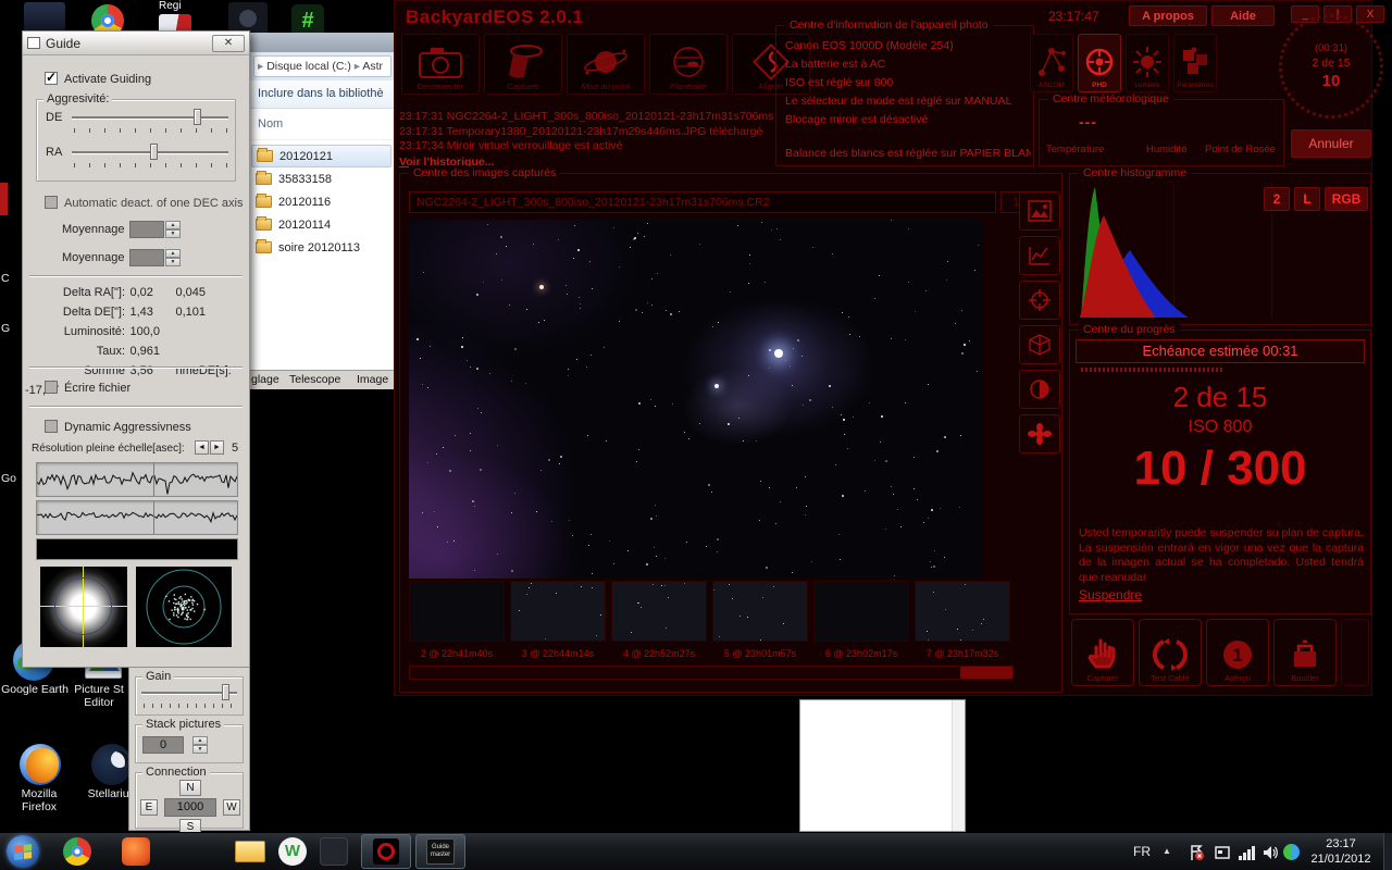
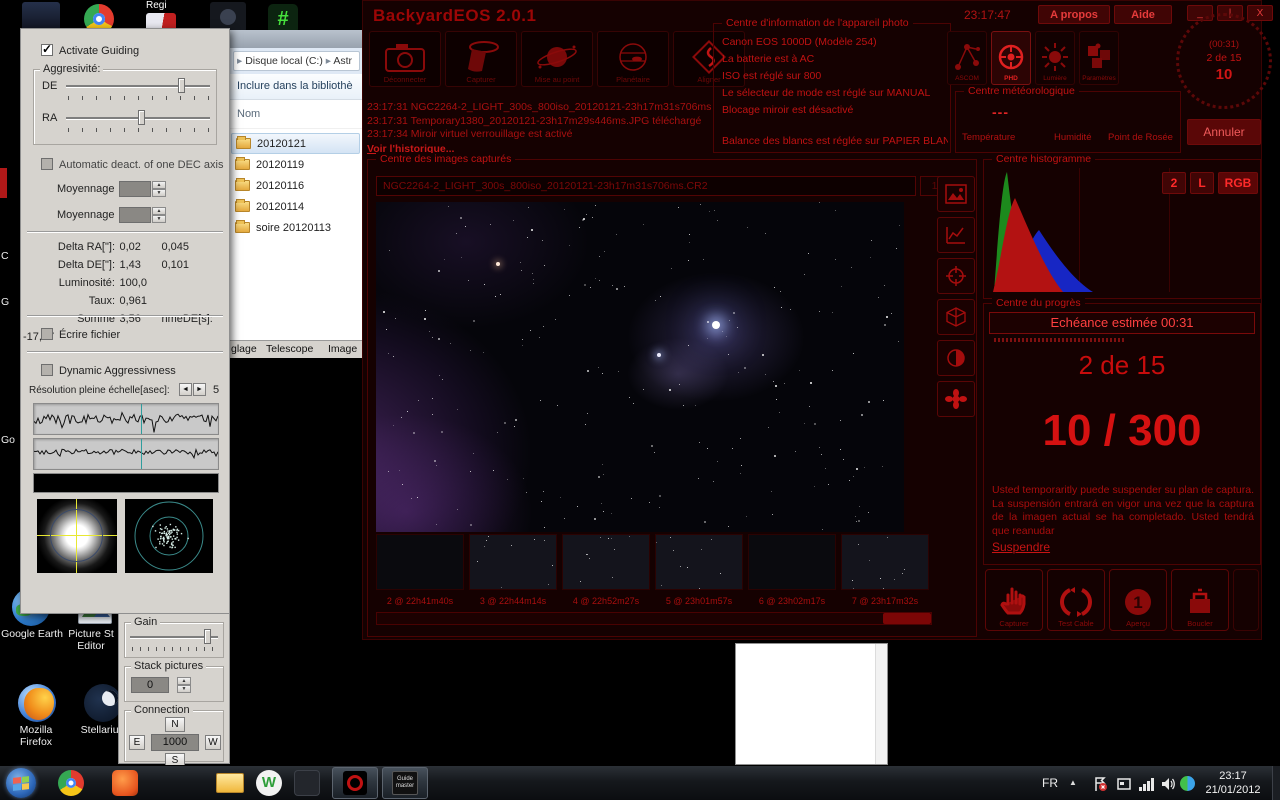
  Regi
  #
  C
  G
  Go
  Google Earth
  Picture St
  Editor
  Mozilla Firefox
  Stellariu
  ▸ Disque local (C:) ▸ Astr
  Inclure dans la bibliothè
  Nom
  20120121
- 35833158
+ 20120119
  20120116
  20120114
  soire 20120113
  glage
  Telescope
  Image
  BackyardEOS 2.0.1
  23:17:47
  A propos
  Aide
  _
  |
  X
  Déconnecter
  Capturer
  Mise au point
  Planétaire
  Aligner
  23:17:31 NGC2264-2_LIGHT_300s_800iso_20120121-23h17m31s706ms
  23:17:31 Temporary1380_20120121-23h17m29s446ms.JPG téléchargé
  23:17:34 Miroir virtuel verrouillage est activé
  Voir l'historique...
  Centre d'information de l'appareil photo
  Canon EOS 1000D (Modèle 254)
  La batterie est à AC
  ISO est réglé sur 800
  Le sélecteur de mode est réglé sur MANUAL
  Blocage miroir est désactivé
  Balance des blancs est réglée sur PAPIER BLAN
  (00:31)
  2 de 15
  10
  Annuler
  Centre météorologique
  ---
  Température
  Humidité
  Point de Rosée
  Centre des images capturés
  NGC2264-2_LIGHT_300s_800iso_20120121-23h17m31s706ms.CR2
  2 @ 22h41m40s
  3 @ 22h44m14s
  4 @ 22h52m27s
  5 @ 23h01m57s
  6 @ 23h02m17s
  7 @ 23h17m32s
  Centre histogramme
  2
  L
  RGB
  Centre du progrès
  Echéance estimée 00:31
  2 de 15
- ISO 800
  10 / 300
  Usted temporaritly puede suspender su plan de captura. La suspensión entrará en vigor una vez que la captura de la imagen actual se ha completado. Usted tendrá que reanudar
  Suspendre
  Capturer
  Test Cable
  1
  Aperçu
  Boucler
- Guide
- ✕
  Activate Guiding
  Aggresivité:
  DE
  RA
  Automatic deact. of one DEC axis
  Moyennage
  Moyennage
  Delta RA["]: 0,02 0,045
  Delta DE["]: 1,43 0,101
  Luminosité: 100,0
  Taux: 0,961
  Somme 3,56 nmeDE[s]: -17
  Écrire fichier
  Dynamic Aggressivness
  Résolution pleine échelle[asec]:
  5
  Gain
  Stack pictures
  0
  Connection
  N
  E
  1000
  W
  S
  W
  FR
  ▲
  23:17
  21/01/2012
